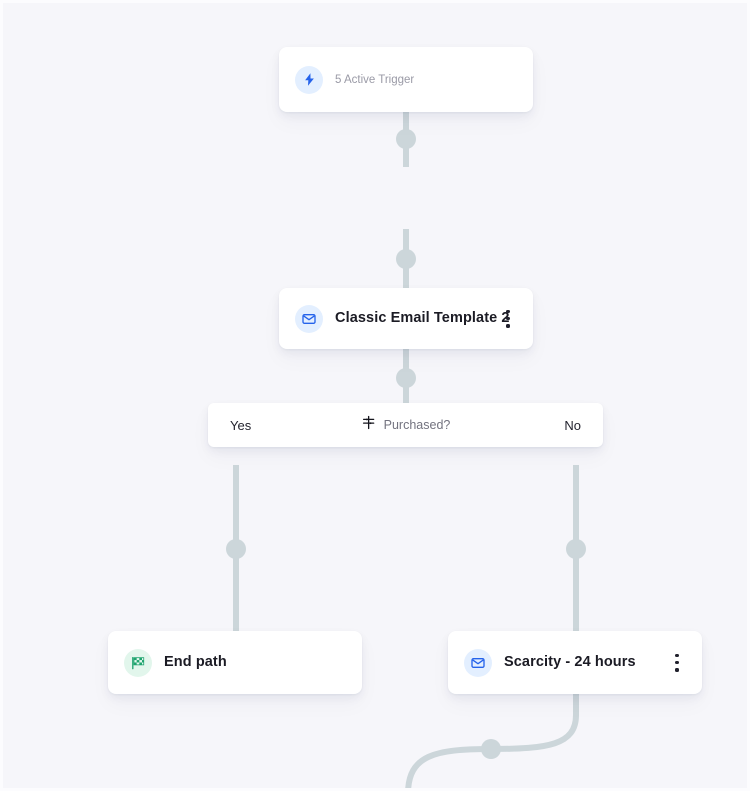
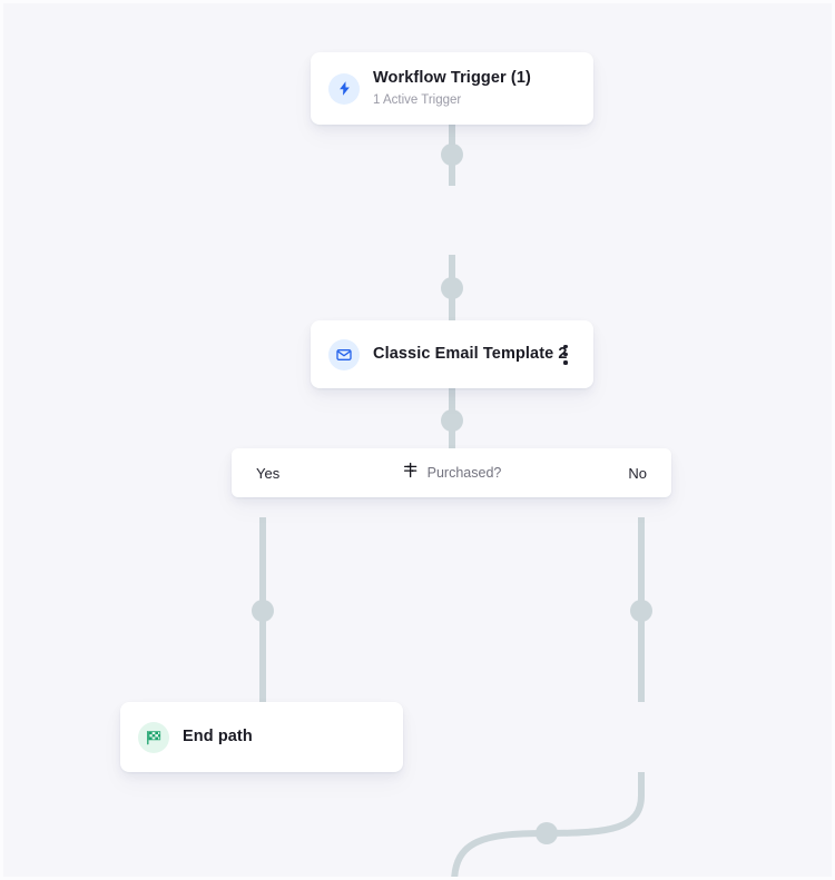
+ Workflow Trigger (1)
- 5 Active Trigger
+ 1 Active Trigger
  Classic Email Template
  Yes
  Purchased?
  No
  End path
- Scarcity - 24 hours
